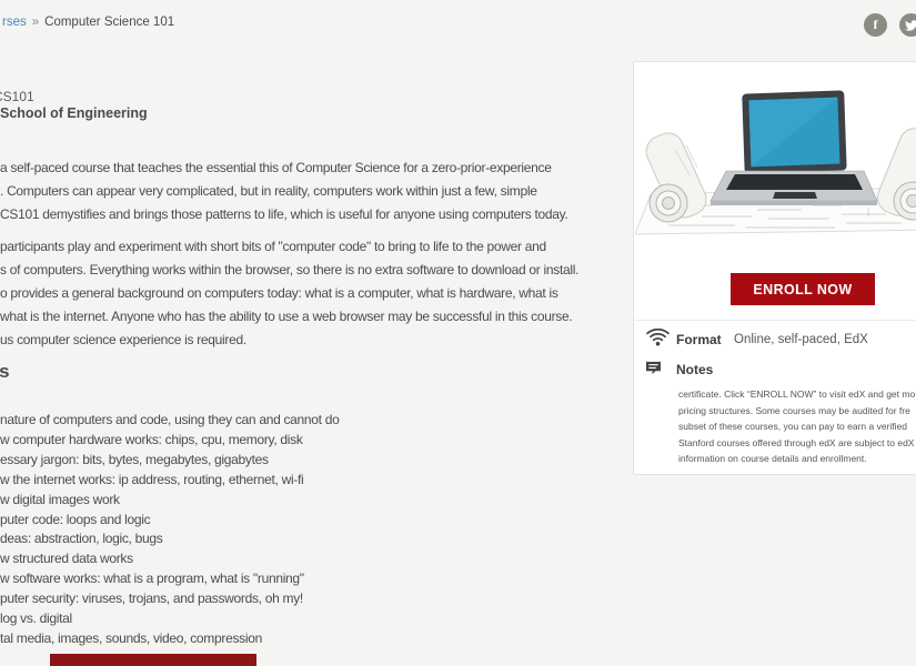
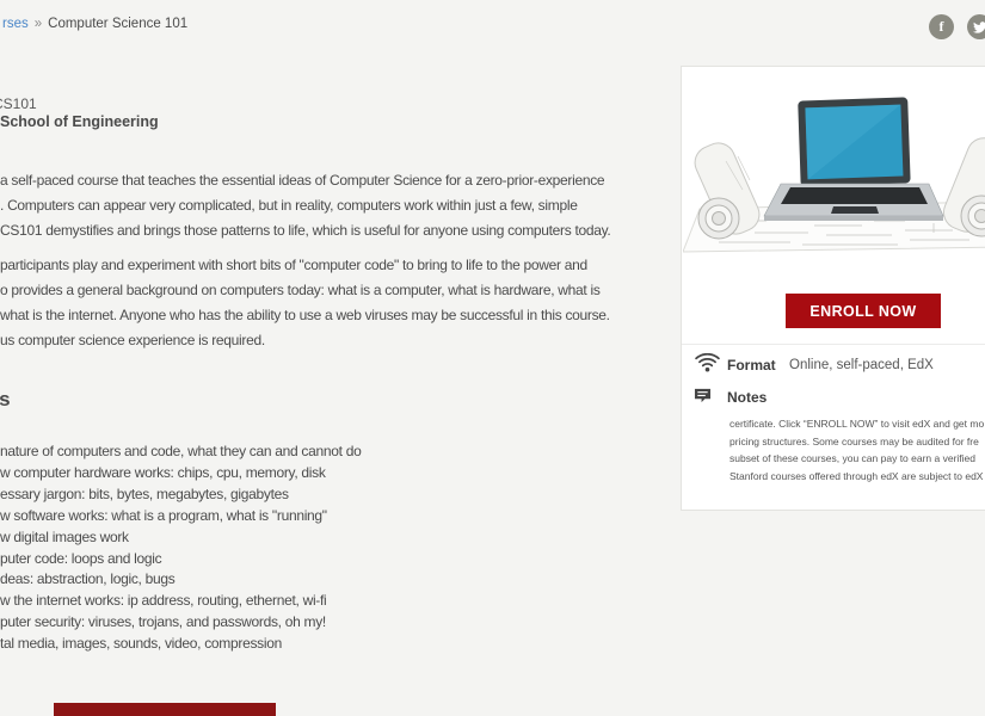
  rses » Computer Science 101
  f
  S101
  School of Engineering
- a self-paced course that teaches the essential this of Computer Science for a zero-prior-experience
+ a self-paced course that teaches the essential ideas of Computer Science for a zero-prior-experience
  . Computers can appear very complicated, but in reality, computers work within just a few, simple
  CS101 demystifies and brings those patterns to life, which is useful for anyone using computers today.
  participants play and experiment with short bits of "computer code" to bring to life to the power and
- s of computers. Everything works within the browser, so there is no extra software to download or install.
  o provides a general background on computers today: what is a computer, what is hardware, what is
- what is the internet. Anyone who has the ability to use a web browser may be successful in this course.
+ what is the internet. Anyone who has the ability to use a web viruses may be successful in this course.
  us computer science experience is required.
- nature of computers and code, using they can and cannot do
+ nature of computers and code, what they can and cannot do
  w computer hardware works: chips, cpu, memory, disk
  essary jargon: bits, bytes, megabytes, gigabytes
- w the internet works: ip address, routing, ethernet, wi-fi
+ w software works: what is a program, what is "running"
  w digital images work
  puter code: loops and logic
  deas: abstraction, logic, bugs
- w structured data works
- w software works: what is a program, what is "running"
+ w the internet works: ip address, routing, ethernet, wi-fi
  puter security: viruses, trojans, and passwords, oh my!
- log vs. digital
  tal media, images, sounds, video, compression
  ENROLL NOW
  Format
  Online, self-paced, EdX
  Notes
  certificate. Click “ENROLL NOW” to visit edX and get mo
  pricing structures. Some courses may be audited for fre
  subset of these courses, you can pay to earn a verified
  Stanford courses offered through edX are subject to edX
- information on course details and enrollment.
